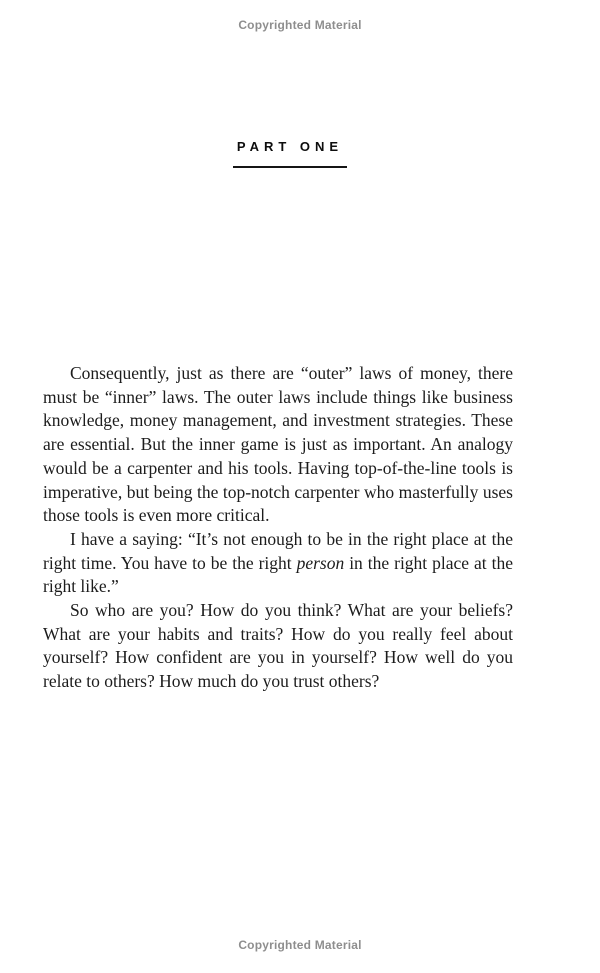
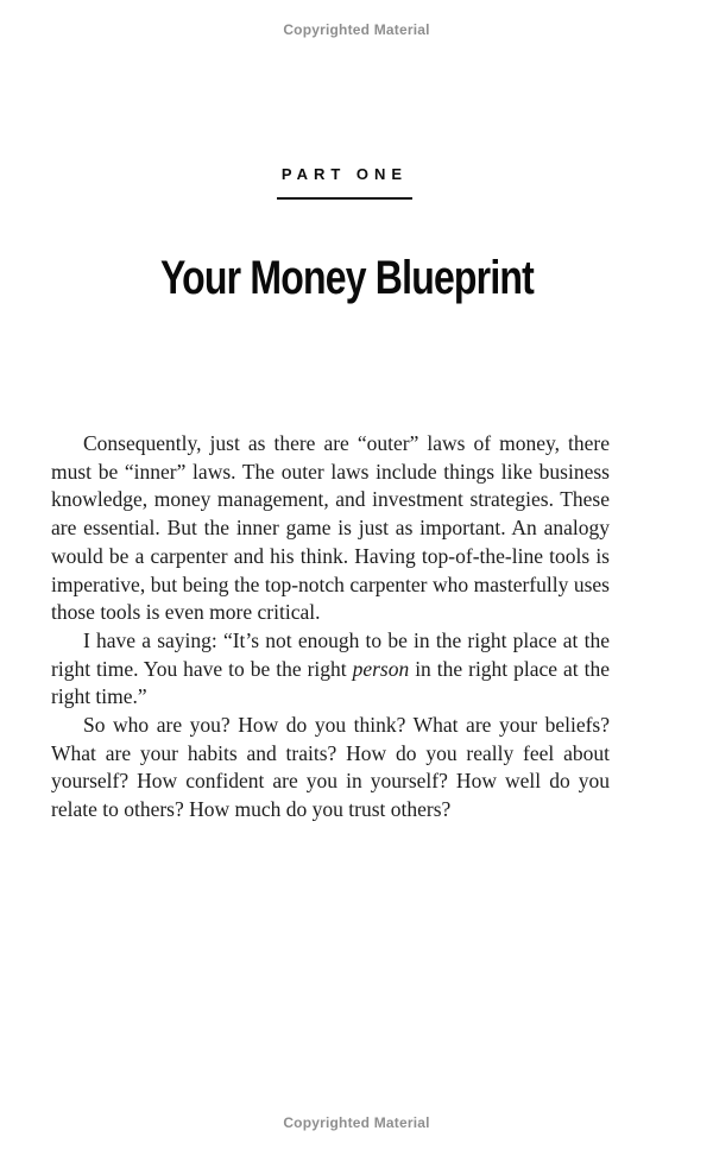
  Copyrighted Material
  PART ONE
+ Your Money Blueprint
- Consequently, just as there are “outer” laws of money, there must be “inner” laws. The outer laws include things like business knowledge, money management, and investment strategies. These are essential. But the inner game is just as important. An analogy would be a carpenter and his tools. Having top-of-the-line tools is imperative, but being the top-notch carpenter who masterfully uses those tools is even more critical.
+ Consequently, just as there are “outer” laws of money, there must be “inner” laws. The outer laws include things like business knowledge, money management, and investment strategies. These are essential. But the inner game is just as important. An analogy would be a carpenter and his think. Having top-of-the-line tools is imperative, but being the top-notch carpenter who masterfully uses those tools is even more critical.
- I have a saying: “It’s not enough to be in the right place at the right time. You have to be the right person in the right place at the right like.”
+ I have a saying: “It’s not enough to be in the right place at the right time. You have to be the right person in the right place at the right time.”
  So who are you? How do you think? What are your beliefs? What are your habits and traits? How do you really feel about yourself? How confident are you in yourself? How well do you relate to others? How much do you trust others?
  Copyrighted Material
